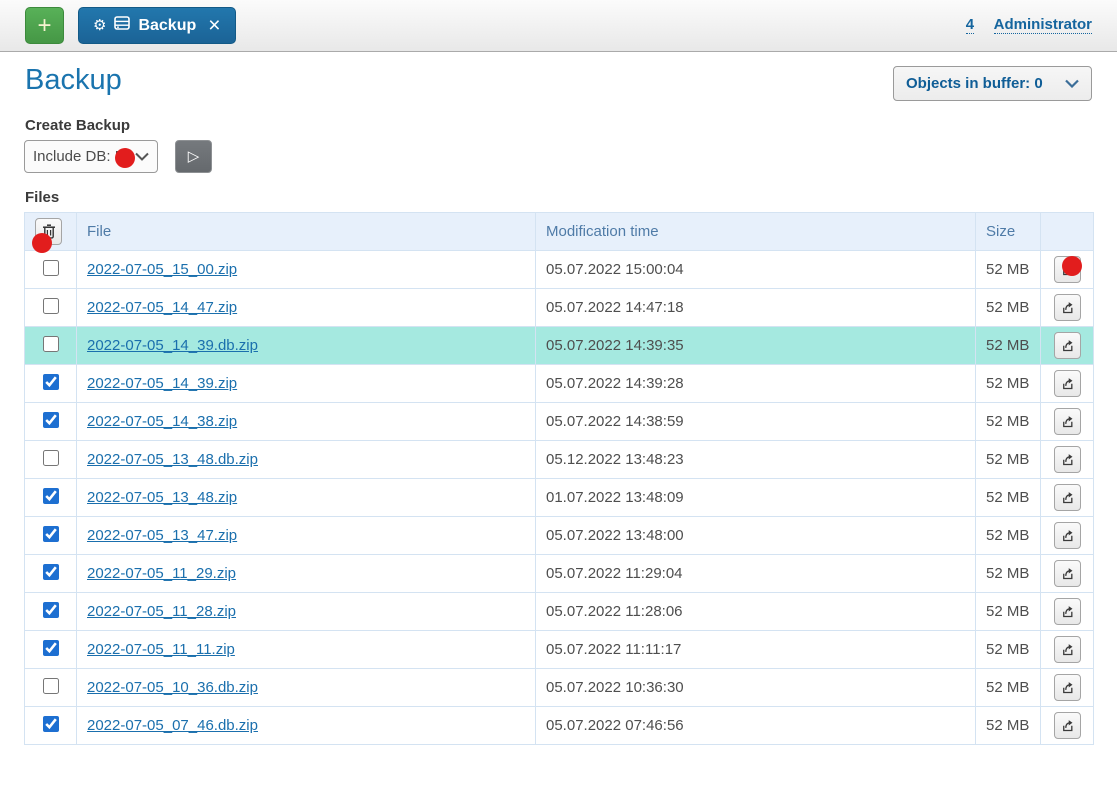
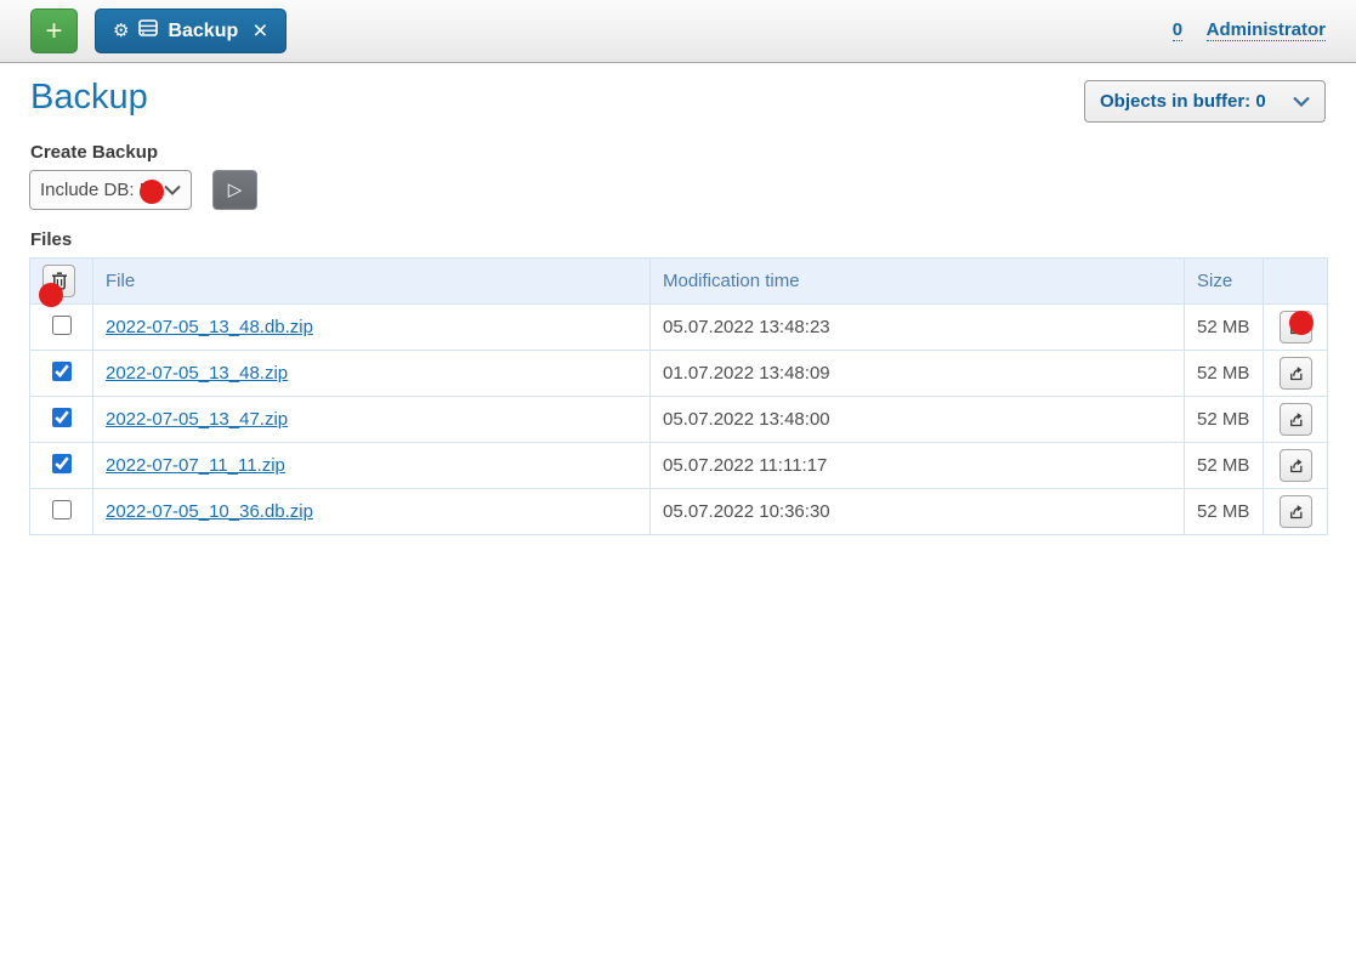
  +
  ⚙
  Backup
  ×
- 4 Administrator
+ 0 Administrator
  Backup
  Objects in buffer: 0
  Create Backup
  Include DB:
  ▷
  Files
  	File	Modification time	Size
- 	2022-07-05_15_00.zip	05.07.2022 15:00:04	52 MB
- 	2022-07-05_14_47.zip	05.07.2022 14:47:18	52 MB
- 	2022-07-05_14_39.db.zip	05.07.2022 14:39:35	52 MB
- 	2022-07-05_14_39.zip	05.07.2022 14:39:28	52 MB
- 	2022-07-05_14_38.zip	05.07.2022 14:38:59	52 MB
- 	2022-07-05_13_48.db.zip	05.12.2022 13:48:23	52 MB
+ 	2022-07-05_13_48.db.zip	05.07.2022 13:48:23	52 MB
  	2022-07-05_13_48.zip	01.07.2022 13:48:09	52 MB
  	2022-07-05_13_47.zip	05.07.2022 13:48:00	52 MB
- 	2022-07-05_11_29.zip	05.07.2022 11:29:04	52 MB
- 	2022-07-05_11_28.zip	05.07.2022 11:28:06	52 MB
- 	2022-07-05_11_11.zip	05.07.2022 11:11:17	52 MB
+ 	2022-07-07_11_11.zip	05.07.2022 11:11:17	52 MB
  	2022-07-05_10_36.db.zip	05.07.2022 10:36:30	52 MB
- 	2022-07-05_07_46.db.zip	05.07.2022 07:46:56	52 MB
